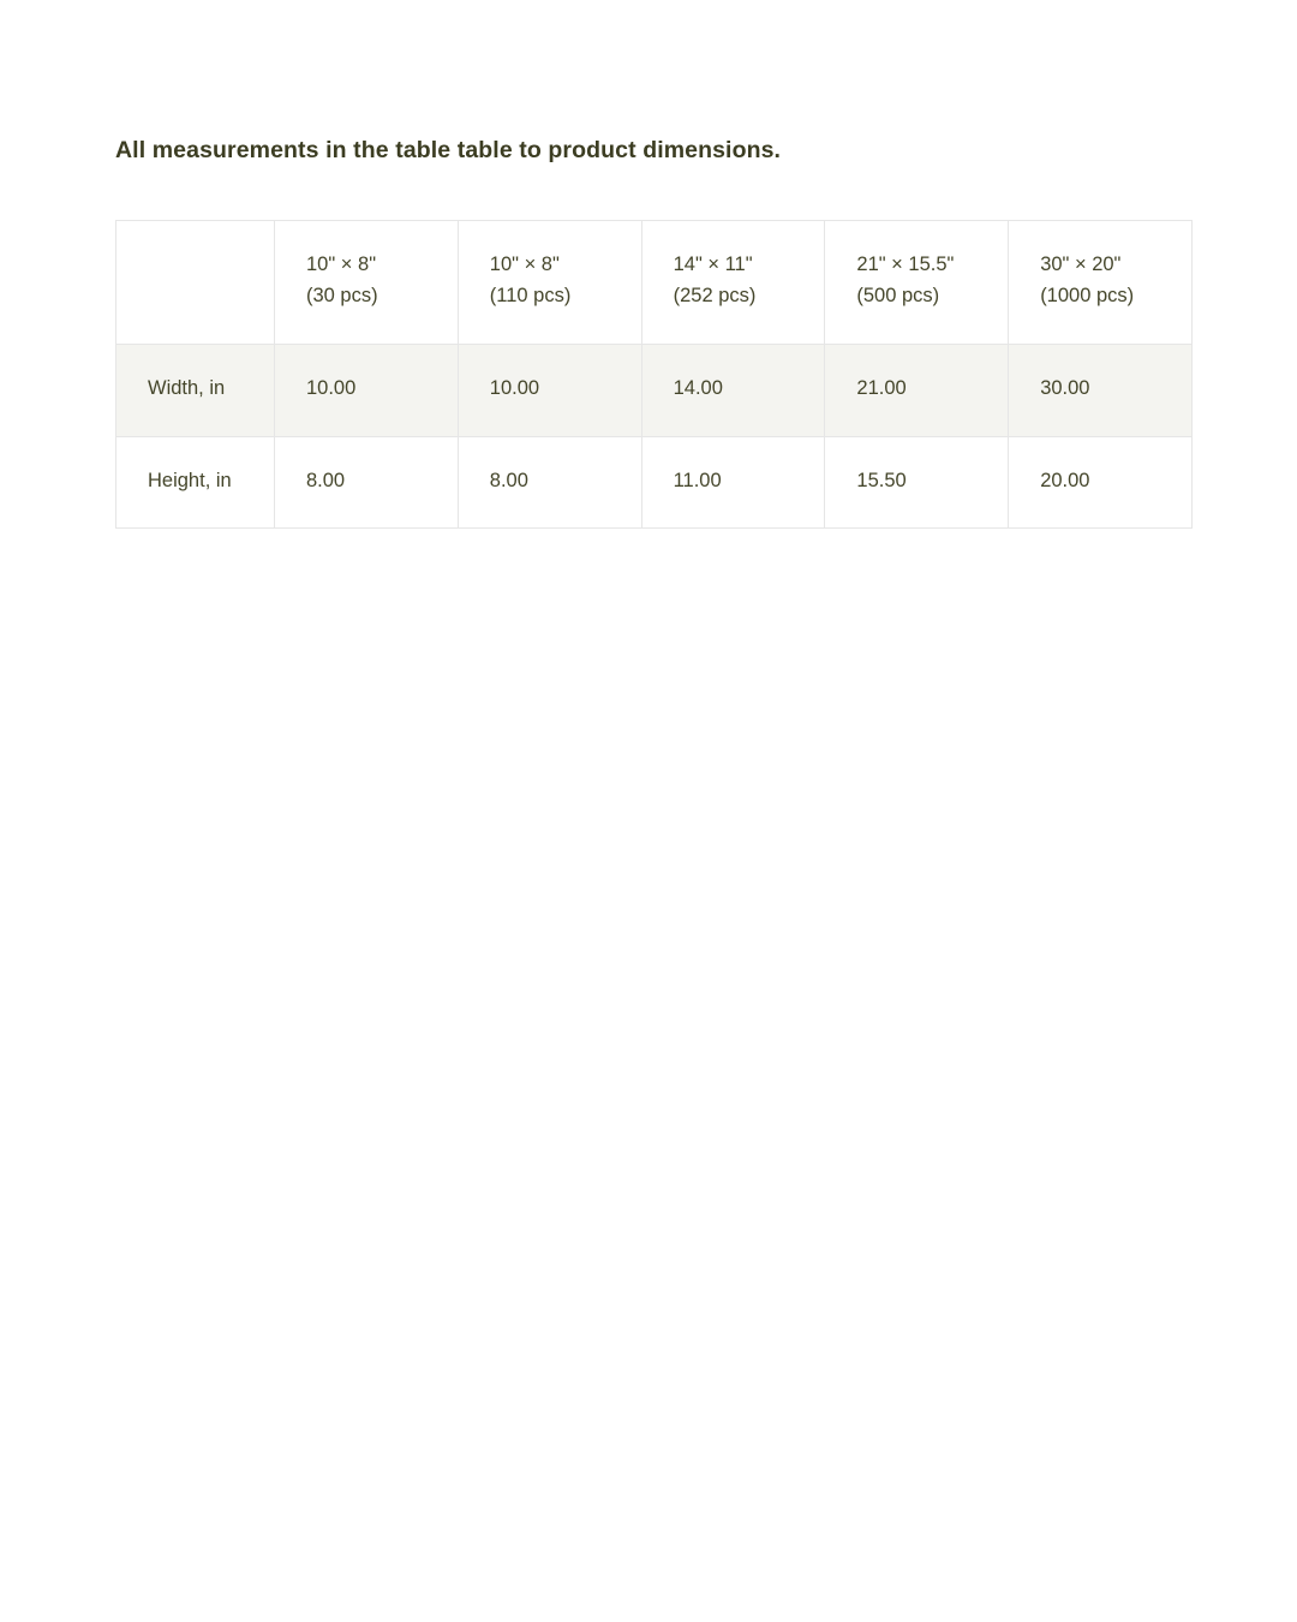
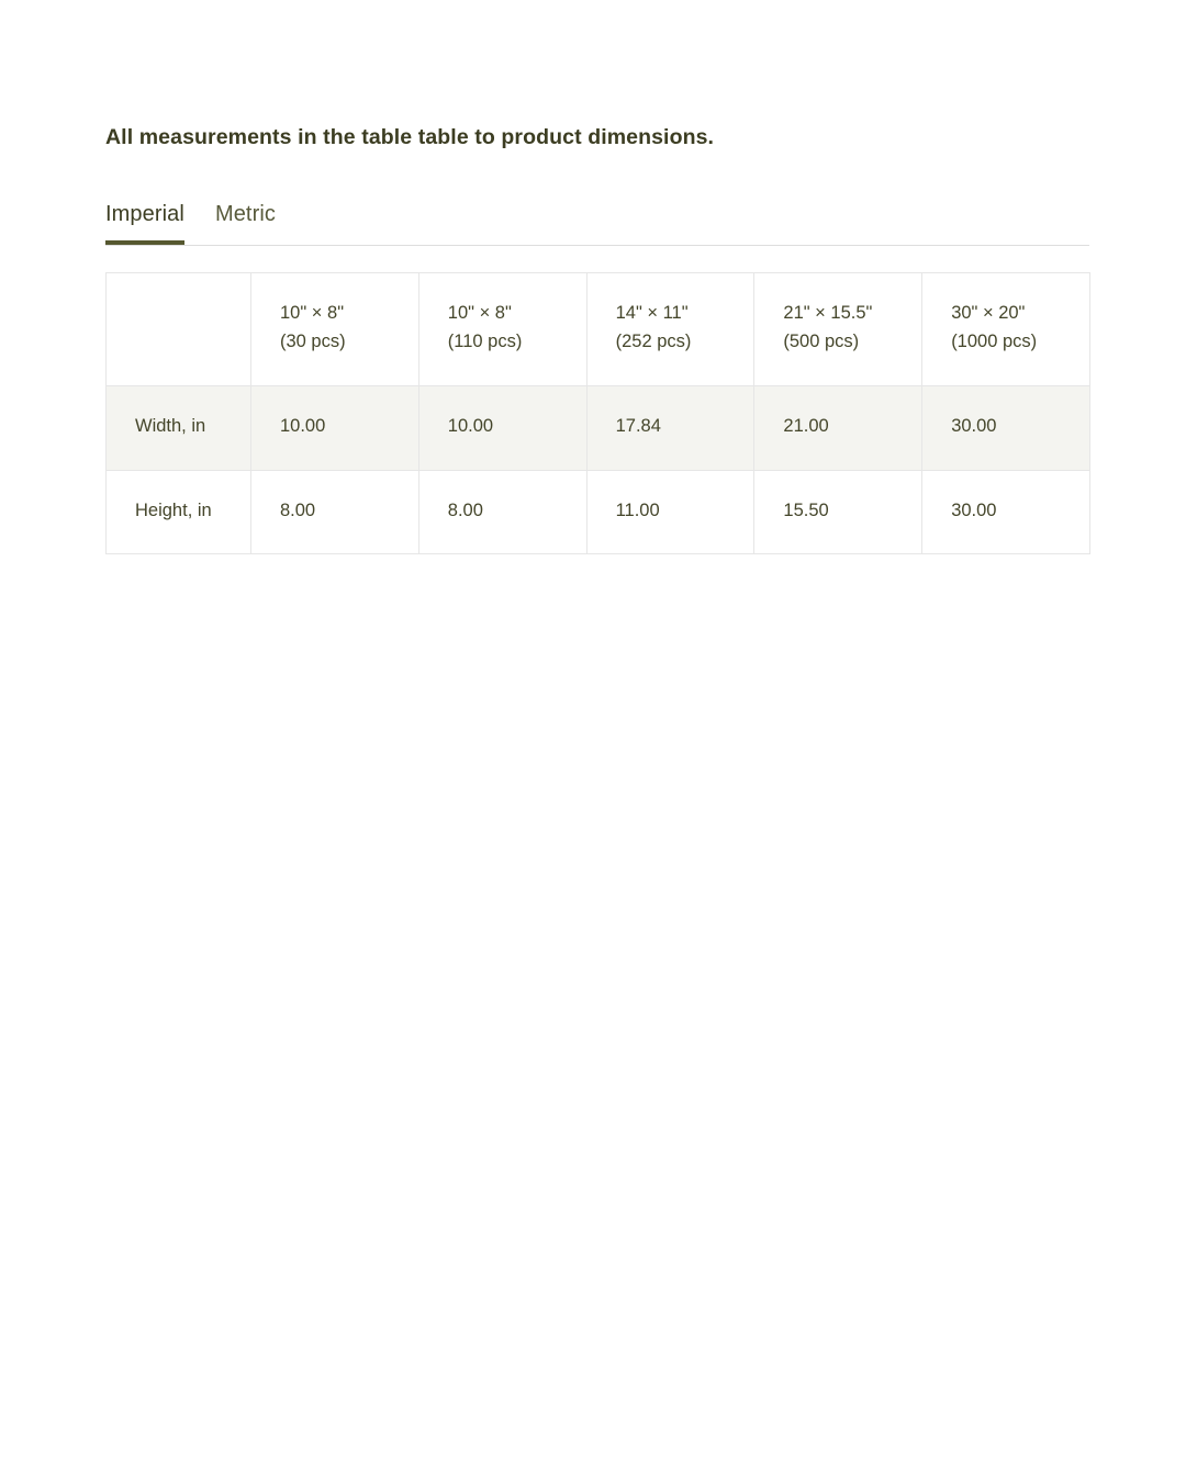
  All measurements in the table table to product dimensions.
+ Imperial
+ Metric
  	10" × 8" (30 pcs)	10" × 8" (110 pcs)	14" × 11" (252 pcs)	21" × 15.5" (500 pcs)	30" × 20" (1000 pcs)
- Width, in	10.00	10.00	14.00	21.00	30.00
+ Width, in	10.00	10.00	17.84	21.00	30.00
- Height, in	8.00	8.00	11.00	15.50	20.00
+ Height, in	8.00	8.00	11.00	15.50	30.00
